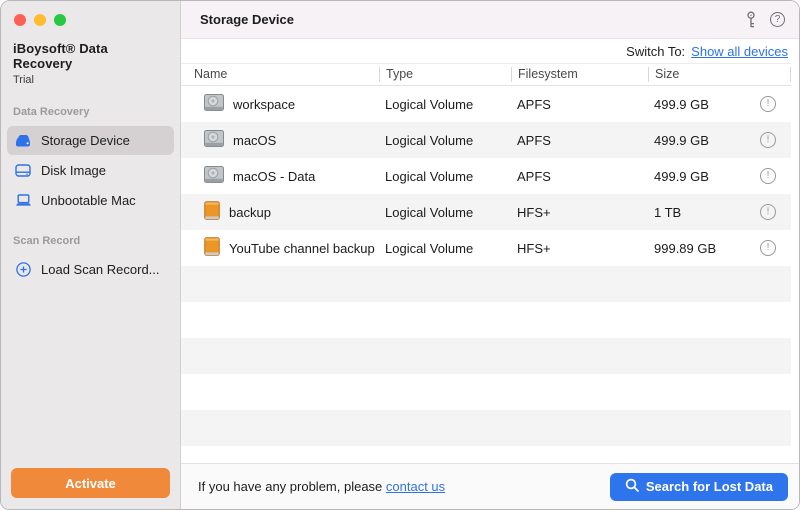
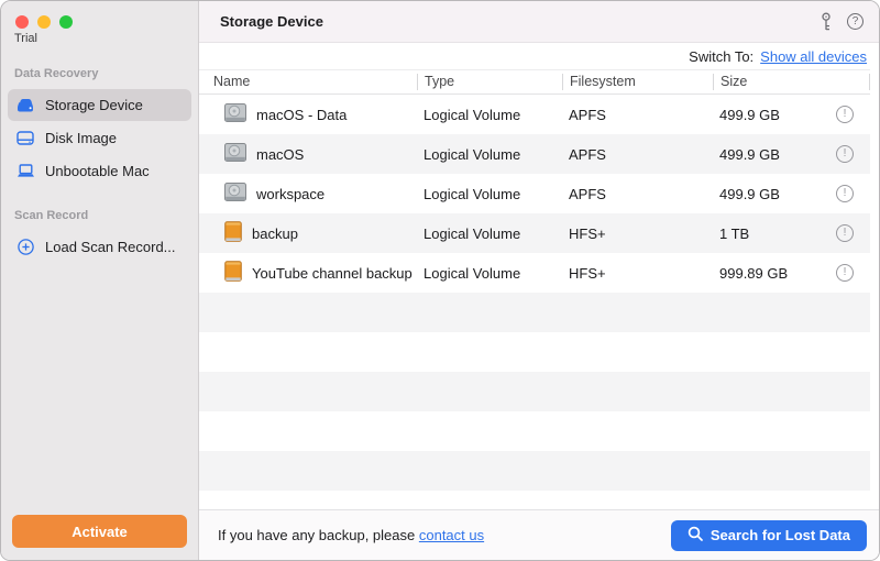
- iBoysoft® Data Recovery
  Trial
  Data Recovery
  Storage Device
  Disk Image
  Unbootable Mac
  Scan Record
  Load Scan Record...
  Activate
  Storage Device
  ?
  Switch To:
  Show all devices
  Name
  Type
  Filesystem
  Size
- workspace
+ macOS - Data
  Logical Volume
  APFS
  499.9 GB
  !
  macOS
  Logical Volume
  APFS
  499.9 GB
  !
- macOS - Data
+ workspace
  Logical Volume
  APFS
  499.9 GB
  !
  backup
  Logical Volume
  HFS+
  1 TB
  !
  YouTube channel backup
  Logical Volume
  HFS+
  999.89 GB
  !
- If you have any problem, please contact us
+ If you have any backup, please contact us
  Search for Lost Data
